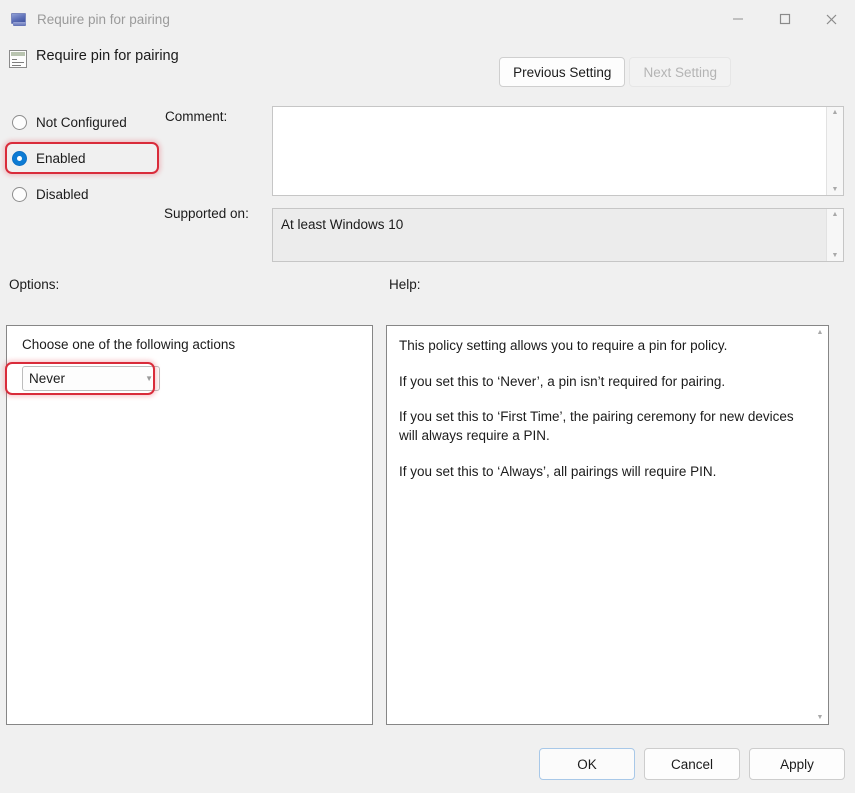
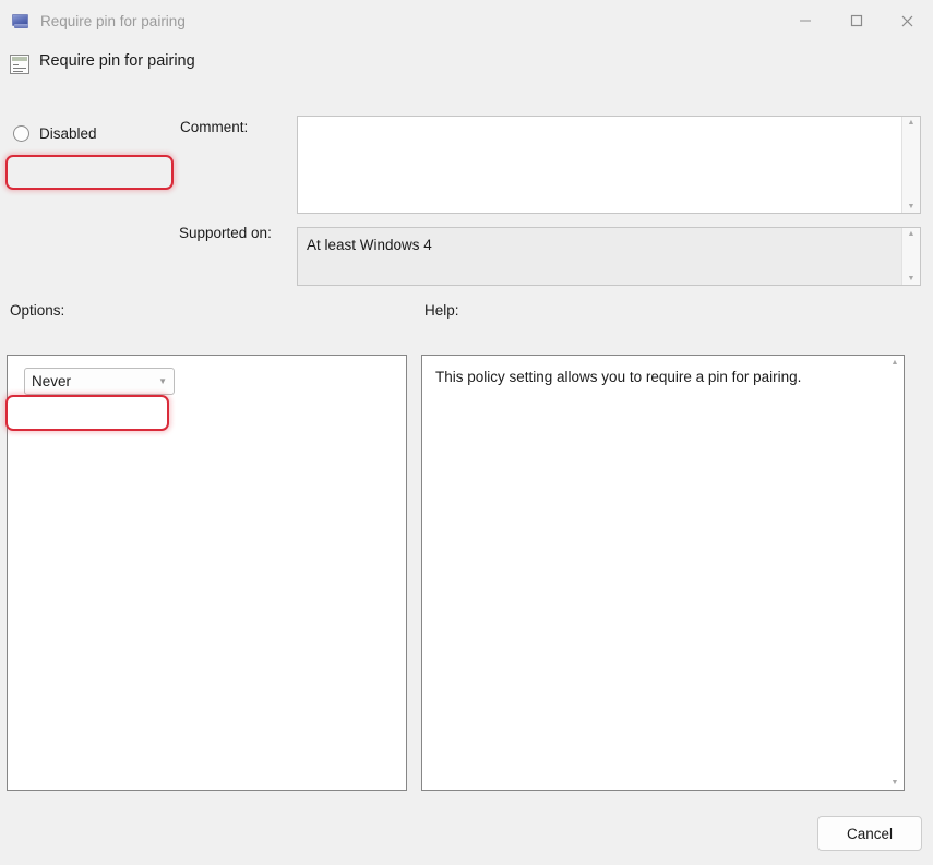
  Require pin for pairing
  Require pin for pairing
- Previous Setting
- Next Setting
- Not Configured
- Enabled
  Disabled
  Comment:
  Supported on:
- At least Windows 10
+ At least Windows 4
  Options:
  Help:
- Choose one of the following actions
  Never
  ▼
- This policy setting allows you to require a pin for policy.
+ This policy setting allows you to require a pin for pairing.
- If you set this to ‘Never’, a pin isn’t required for pairing.
- If you set this to ‘First Time’, the pairing ceremony for new devices will always require a PIN.
- If you set this to ‘Always’, all pairings will require PIN.
- OK
  Cancel
- Apply
